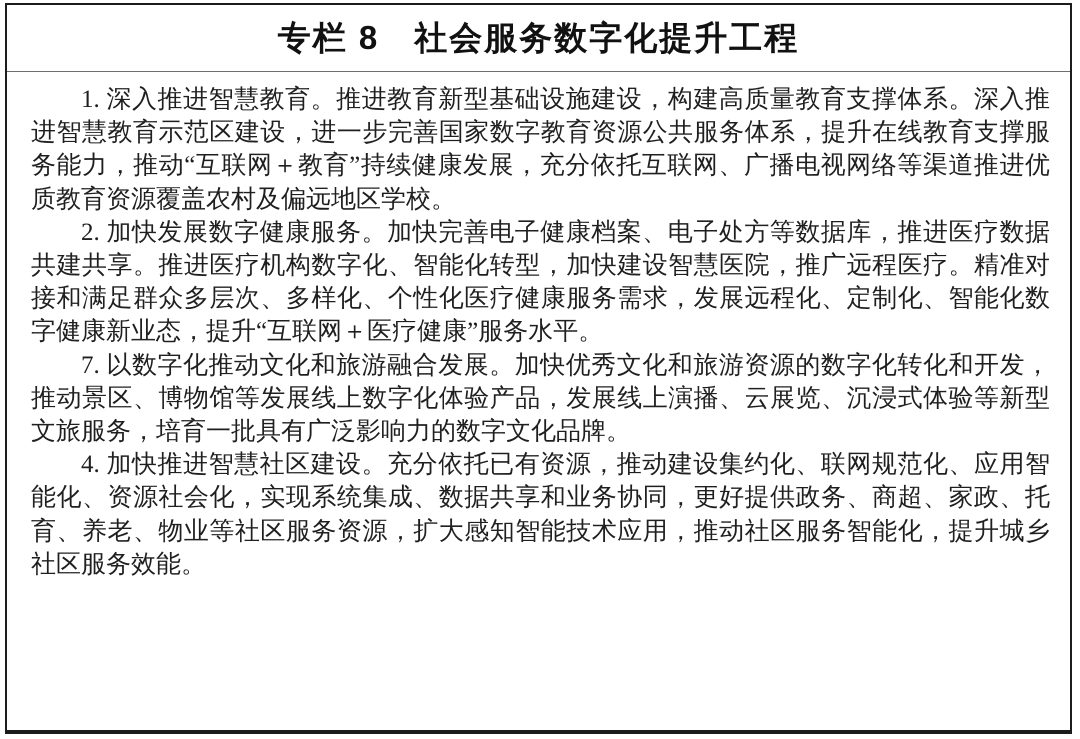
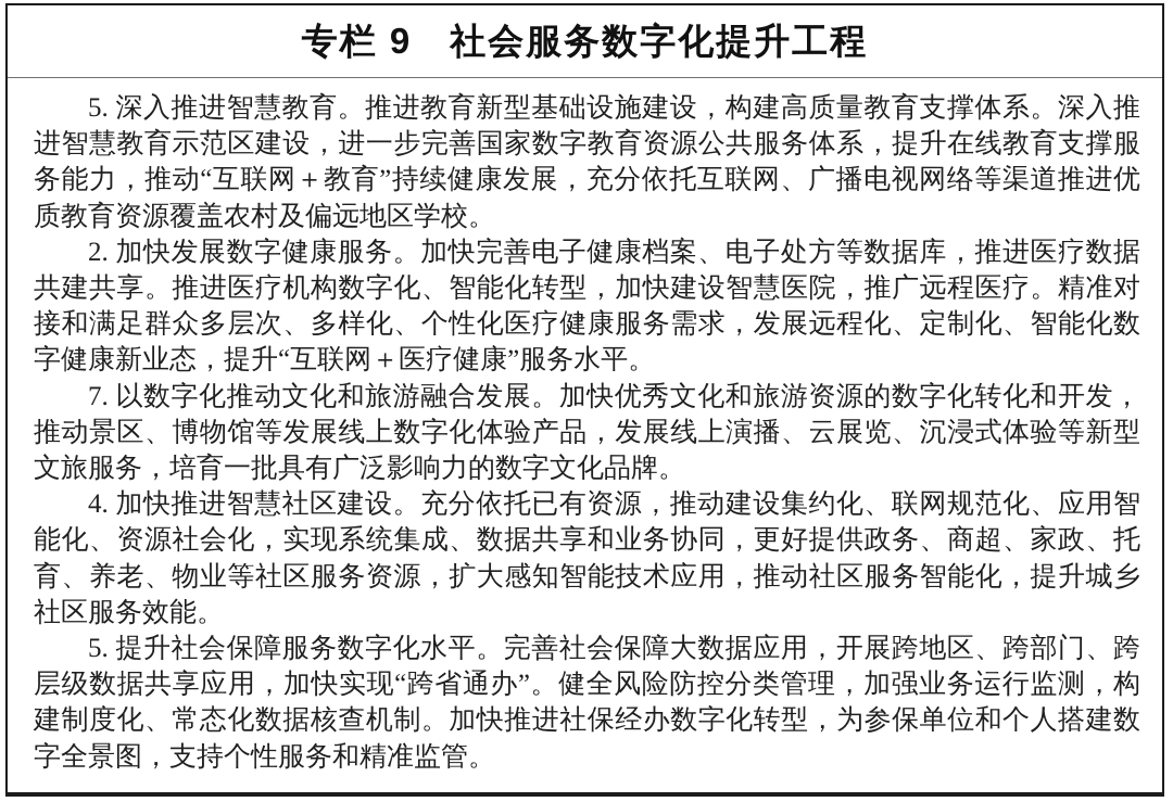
- 专栏 8 社会服务数字化提升工程
+ 专栏 9 社会服务数字化提升工程
- 1. 深入推进智慧教育。推进教育新型基础设施建设，构建高质量教育支撑体系。深入推进智慧教育示范区建设，进一步完善国家数字教育资源公共服务体系，提升在线教育支撑服务能力，推动“互联网＋教育”持续健康发展，充分依托互联网、广播电视网络等渠道推进优质教育资源覆盖农村及偏远地区学校。
+ 5. 深入推进智慧教育。推进教育新型基础设施建设，构建高质量教育支撑体系。深入推进智慧教育示范区建设，进一步完善国家数字教育资源公共服务体系，提升在线教育支撑服务能力，推动“互联网＋教育”持续健康发展，充分依托互联网、广播电视网络等渠道推进优质教育资源覆盖农村及偏远地区学校。
  2. 加快发展数字健康服务。加快完善电子健康档案、电子处方等数据库，推进医疗数据共建共享。推进医疗机构数字化、智能化转型，加快建设智慧医院，推广远程医疗。精准对接和满足群众多层次、多样化、个性化医疗健康服务需求，发展远程化、定制化、智能化数字健康新业态，提升“互联网＋医疗健康”服务水平。
  7. 以数字化推动文化和旅游融合发展。加快优秀文化和旅游资源的数字化转化和开发，推动景区、博物馆等发展线上数字化体验产品，发展线上演播、云展览、沉浸式体验等新型文旅服务，培育一批具有广泛影响力的数字文化品牌。
  4. 加快推进智慧社区建设。充分依托已有资源，推动建设集约化、联网规范化、应用智能化、资源社会化，实现系统集成、数据共享和业务协同，更好提供政务、商超、家政、托育、养老、物业等社区服务资源，扩大感知智能技术应用，推动社区服务智能化，提升城乡社区服务效能。
+ 5. 提升社会保障服务数字化水平。完善社会保障大数据应用，开展跨地区、跨部门、跨层级数据共享应用，加快实现“跨省通办”。健全风险防控分类管理，加强业务运行监测，构建制度化、常态化数据核查机制。加快推进社保经办数字化转型，为参保单位和个人搭建数字全景图，支持个性服务和精准监管。
